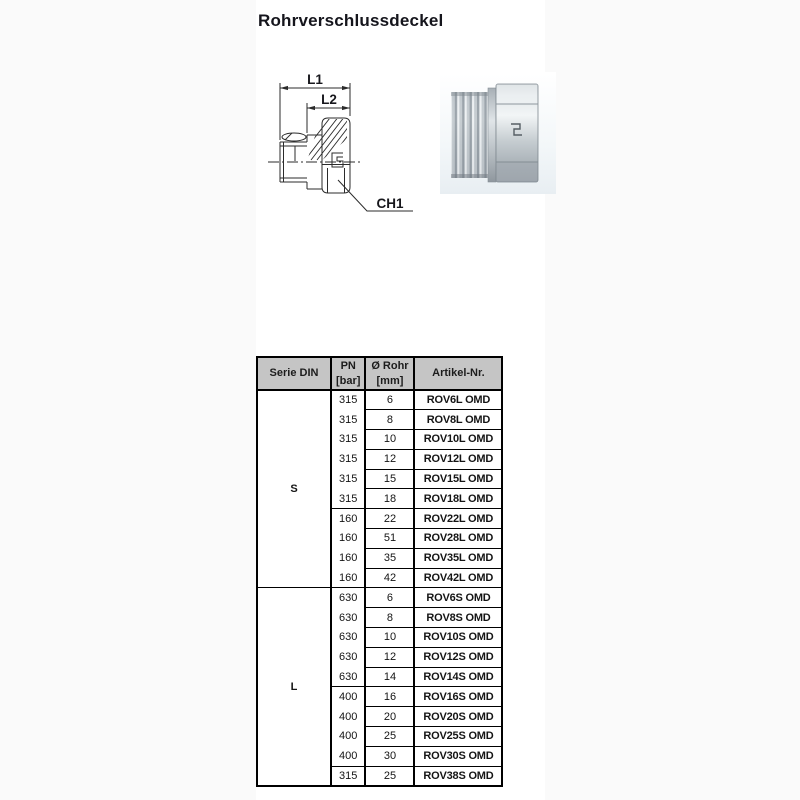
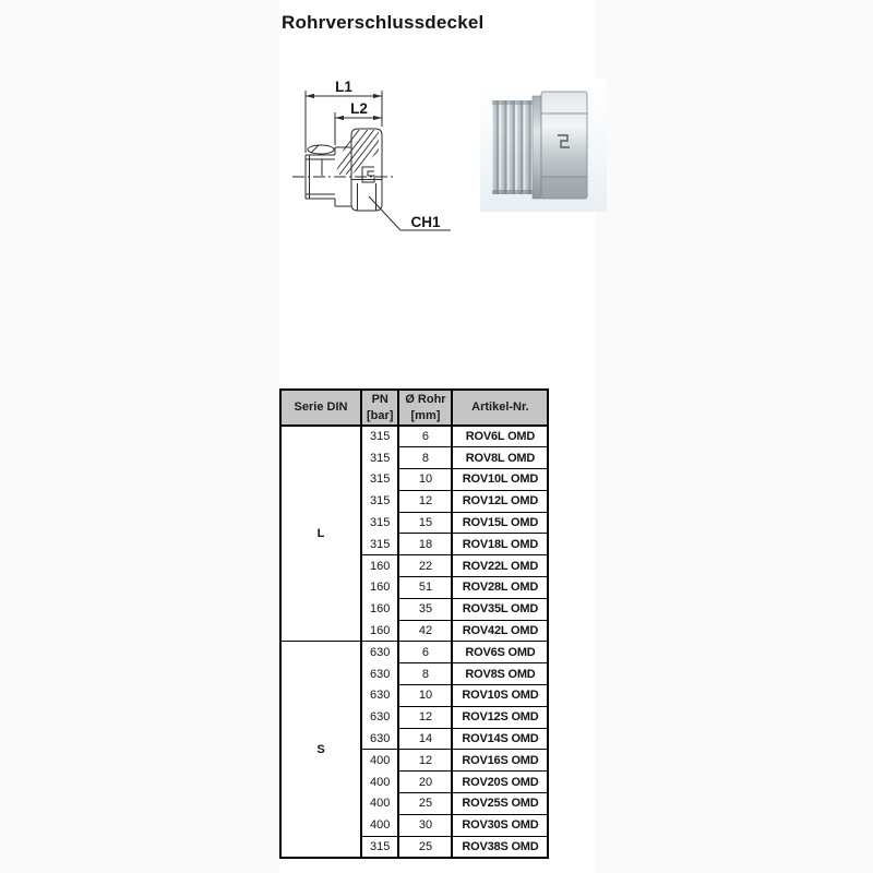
  Rohrverschlussdeckel
  L1
  L2
  CH1
  Serie DIN	PN [bar]	Ø Rohr [mm]	Artikel-Nr.
- S	315	6	ROV6L OMD
+ L	315	6	ROV6L OMD
  315	8	ROV8L OMD
  315	10	ROV10L OMD
  315	12	ROV12L OMD
  315	15	ROV15L OMD
  315	18	ROV18L OMD
  160	22	ROV22L OMD
  160	51	ROV28L OMD
  160	35	ROV35L OMD
  160	42	ROV42L OMD
- L	630	6	ROV6S OMD
+ S	630	6	ROV6S OMD
  630	8	ROV8S OMD
  630	10	ROV10S OMD
  630	12	ROV12S OMD
  630	14	ROV14S OMD
- 400	16	ROV16S OMD
+ 400	12	ROV16S OMD
  400	20	ROV20S OMD
  400	25	ROV25S OMD
  400	30	ROV30S OMD
  315	25	ROV38S OMD
